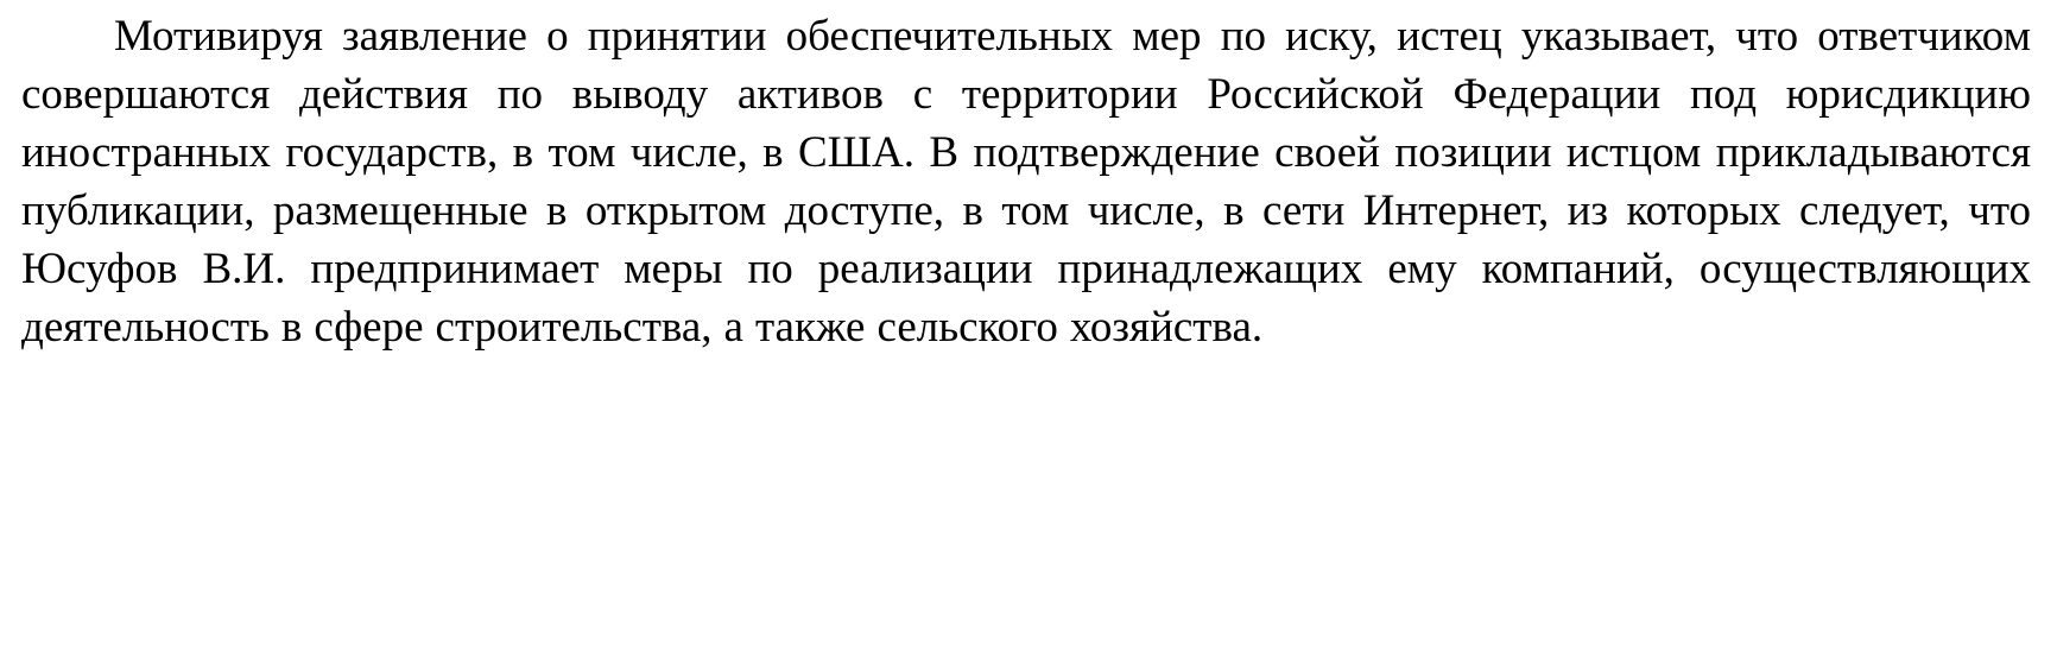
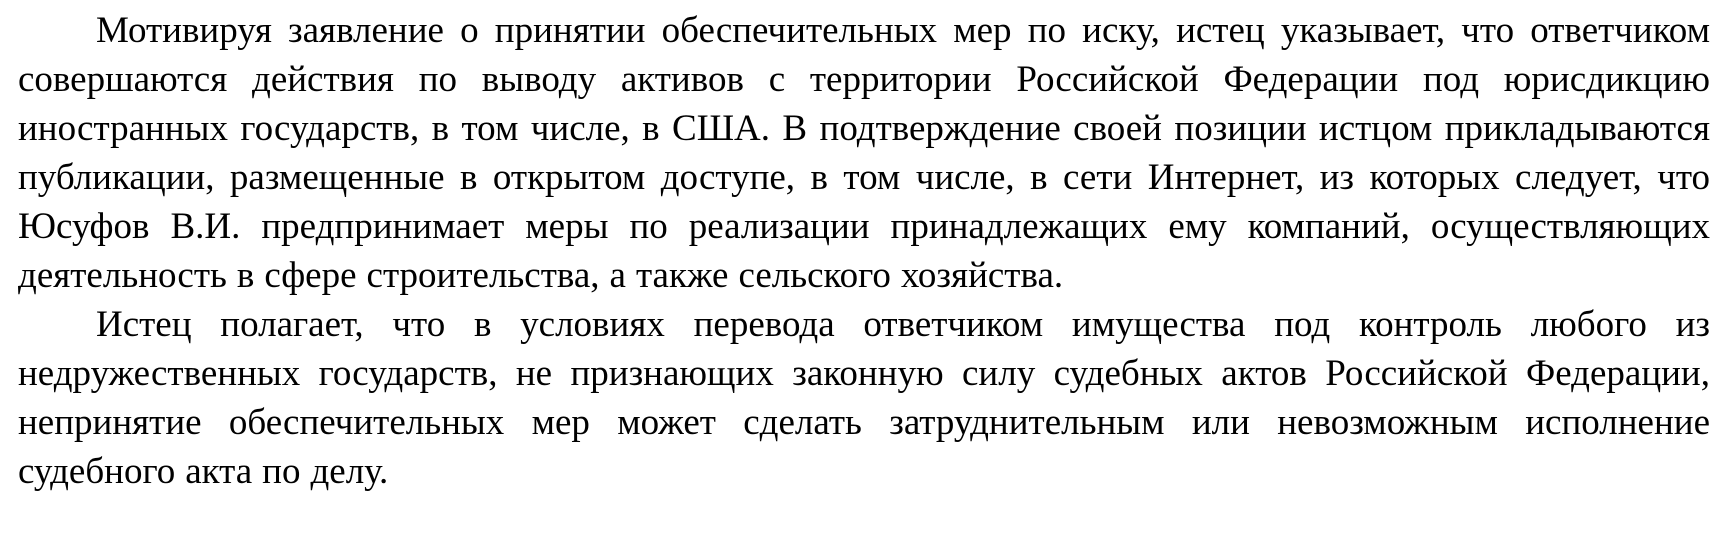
  Мотивируя заявление о принятии обеспечительных мер по иску, истец указывает, что ответчиком совершаются действия по выводу активов с территории Российской Федерации под юрисдикцию иностранных государств, в том числе, в США. В подтверждение своей позиции истцом прикладываются публикации, размещенные в открытом доступе, в том числе, в сети Интернет, из которых следует, что Юсуфов В.И. предпринимает меры по реализации принадлежащих ему компаний, осуществляющих деятельность в сфере строительства, а также сельского хозяйства.
+ Истец полагает, что в условиях перевода ответчиком имущества под контроль любого из недружественных государств, не признающих законную силу судебных актов Российской Федерации, непринятие обеспечительных мер может сделать затруднительным или невозможным исполнение судебного акта по делу.
